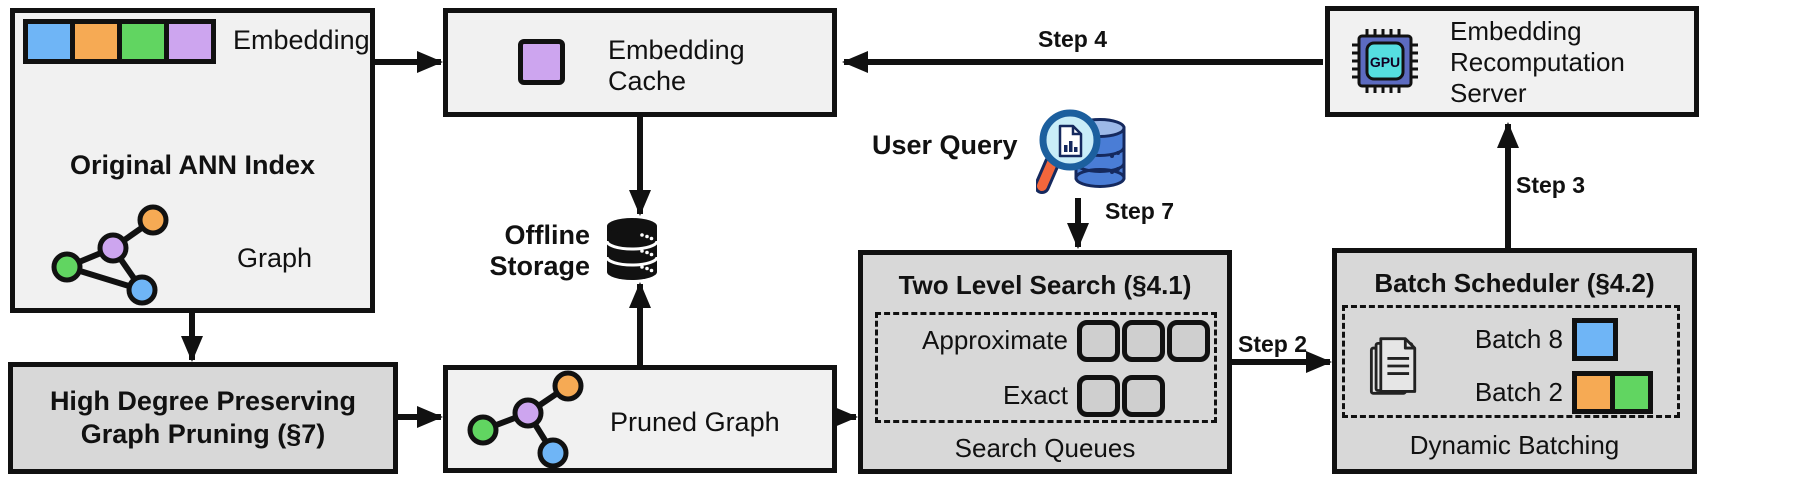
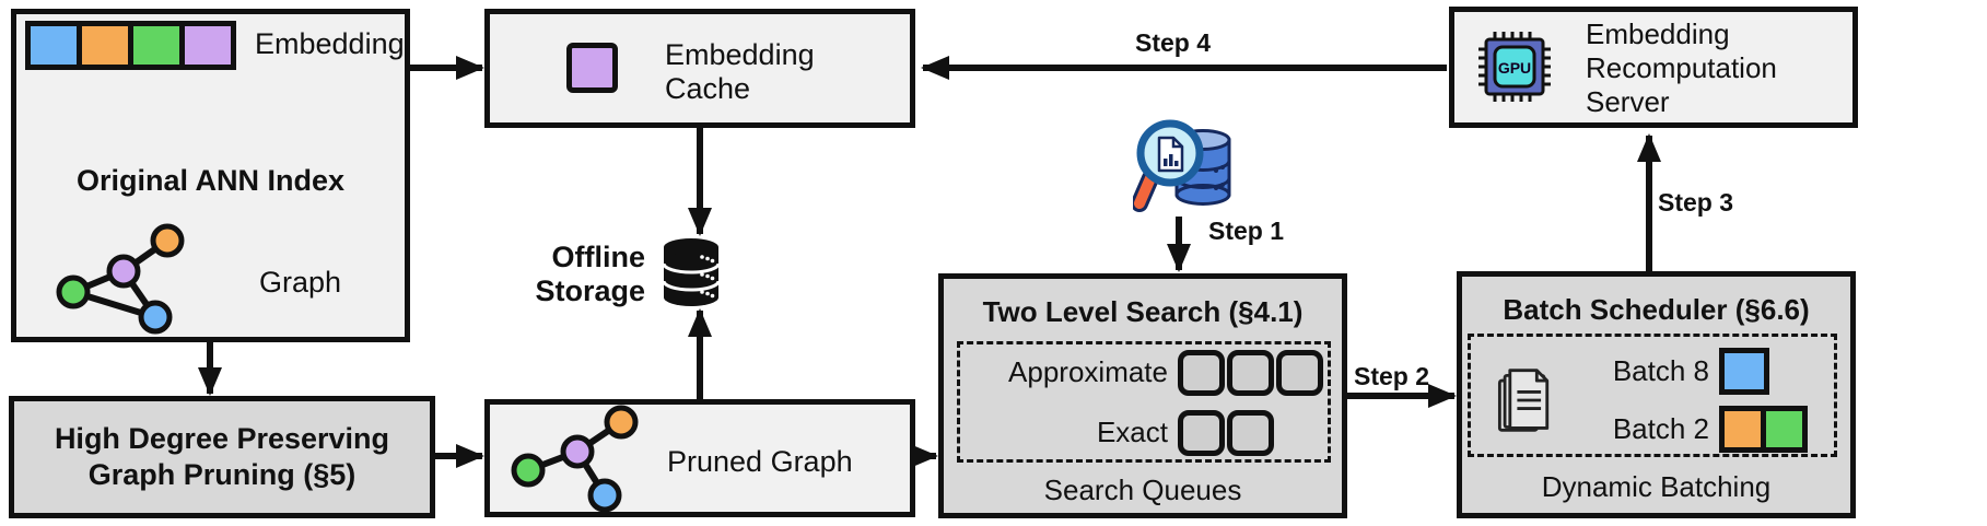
  Embedding
  Original ANN Index
  Graph
  High Degree Preserving
- Graph Pruning (§7)
+ Graph Pruning (§5)
  Embedding
  Cache
  Offline
  Storage
  Pruned Graph
- User Query
- Step 7
+ Step 1
  Step 2
  Step 3
  Step 4
  Two Level Search (§4.1)
  Approximate
  Exact
  Search Queues
- Batch Scheduler (§4.2)
+ Batch Scheduler (§6.6)
  Batch 8
  Batch 2
  Dynamic Batching
  GPU
  Embedding
  Recomputation
  Server
